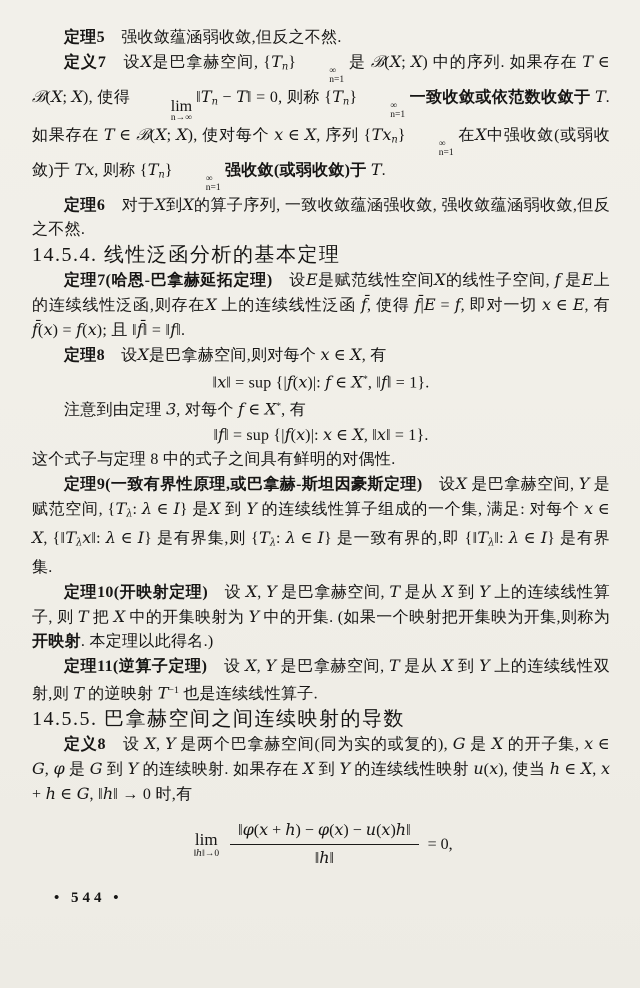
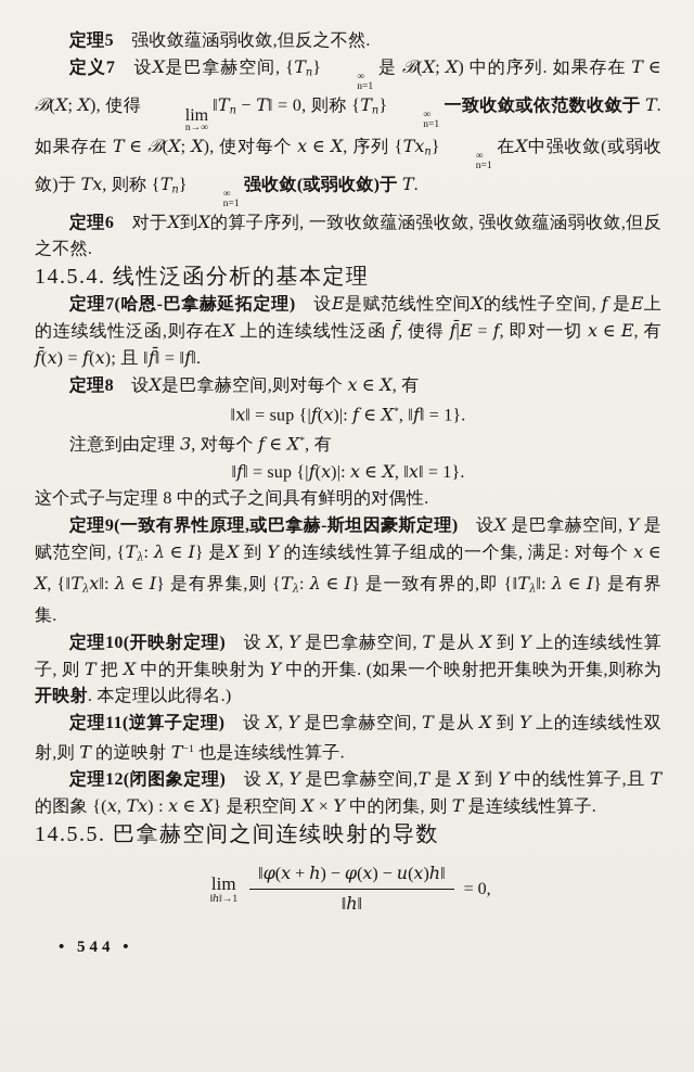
  定理5 强收敛蕴涵弱收敛,但反之不然.
  定义7 设X是巴拿赫空间, {Tn}
  ∞
  n=1
  是 ℬ(X; X) 中的序列. 如果存在 T ∈ ℬ(X; X), 使得
  lim
  n→∞
  ‖Tn − T‖ = 0, 则称 {Tn}
  ∞
  n=1
  一致收敛或依范数收敛于 T. 如果存在 T ∈ ℬ(X; X), 使对每个 x ∈ X, 序列 {Txn}
  ∞
  n=1
  在X中强收敛(或弱收敛)于 Tx, 则称 {Tn}
  ∞
  n=1
  强收敛(或弱收敛)于 T.
  定理6 对于X到X的算子序列, 一致收敛蕴涵强收敛, 强收敛蕴涵弱收敛,但反之不然.
  14.5.4. 线性泛函分析的基本定理
  定理7(哈恩-巴拿赫延拓定理) 设E是赋范线性空间X的线性子空间, f 是E上的连续线性泛函,则存在X 上的连续线性泛函 f̄, 使得 f̄|E = f, 即对一切 x ∈ E, 有 f̄(x) = f(x); 且 ‖f̄‖ = ‖f‖.
  定理8 设X是巴拿赫空间,则对每个 x ∈ X, 有
  ‖x‖ = sup {|f(x)|: f ∈ X*, ‖f‖ = 1}.
  注意到由定理 3, 对每个 f ∈ X*, 有
  ‖f‖ = sup {|f(x)|: x ∈ X, ‖x‖ = 1}.
  这个式子与定理 8 中的式子之间具有鲜明的对偶性.
  定理9(一致有界性原理,或巴拿赫-斯坦因豪斯定理) 设X 是巴拿赫空间, Y 是赋范空间, {Tλ: λ ∈ I} 是X 到 Y 的连续线性算子组成的一个集, 满足: 对每个 x ∈ X, {‖Tλx‖: λ ∈ I} 是有界集,则 {Tλ: λ ∈ I} 是一致有界的,即 {‖Tλ‖: λ ∈ I} 是有界集.
  定理10(开映射定理) 设 X, Y 是巴拿赫空间, T 是从 X 到 Y 上的连续线性算子, 则 T 把 X 中的开集映射为 Y 中的开集. (如果一个映射把开集映为开集,则称为开映射. 本定理以此得名.)
  定理11(逆算子定理) 设 X, Y 是巴拿赫空间, T 是从 X 到 Y 上的连续线性双射,则 T 的逆映射 T−1 也是连续线性算子.
+ 定理12(闭图象定理) 设 X, Y 是巴拿赫空间,T 是 X 到 Y 中的线性算子,且 T 的图象 {(x, Tx) : x ∈ X} 是积空间 X × Y 中的闭集, 则 T 是连续线性算子.
  14.5.5. 巴拿赫空间之间连续映射的导数
- 定义8 设 X, Y 是两个巴拿赫空间(同为实的或复的), G 是 X 的开子集, x ∈ G, φ 是 G 到 Y 的连续映射. 如果存在 X 到 Y 的连续线性映射 u(x), 使当 h ∈ X, x + h ∈ G, ‖h‖ → 0 时,有
  lim
- ‖h‖→0
+ ‖h‖→1
  ‖φ(x + h) − φ(x) − u(x)h‖
  ‖h‖
  = 0,
  • 544 •
